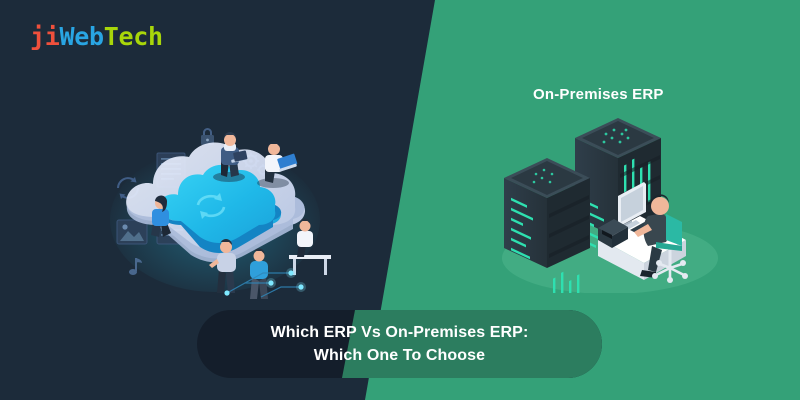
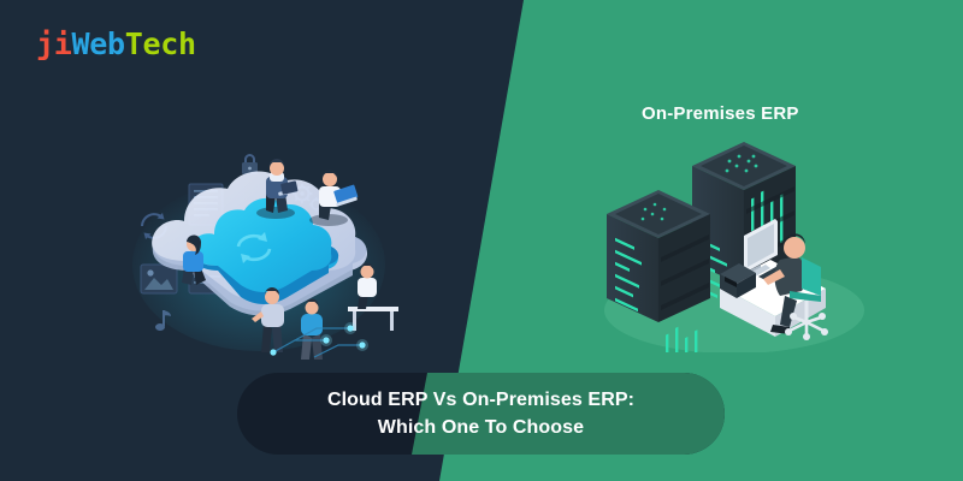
  jiWebTech
  On-Premises ERP
- Which ERP Vs On-Premises ERP:
+ Cloud ERP Vs On-Premises ERP:
  Which One To Choose
